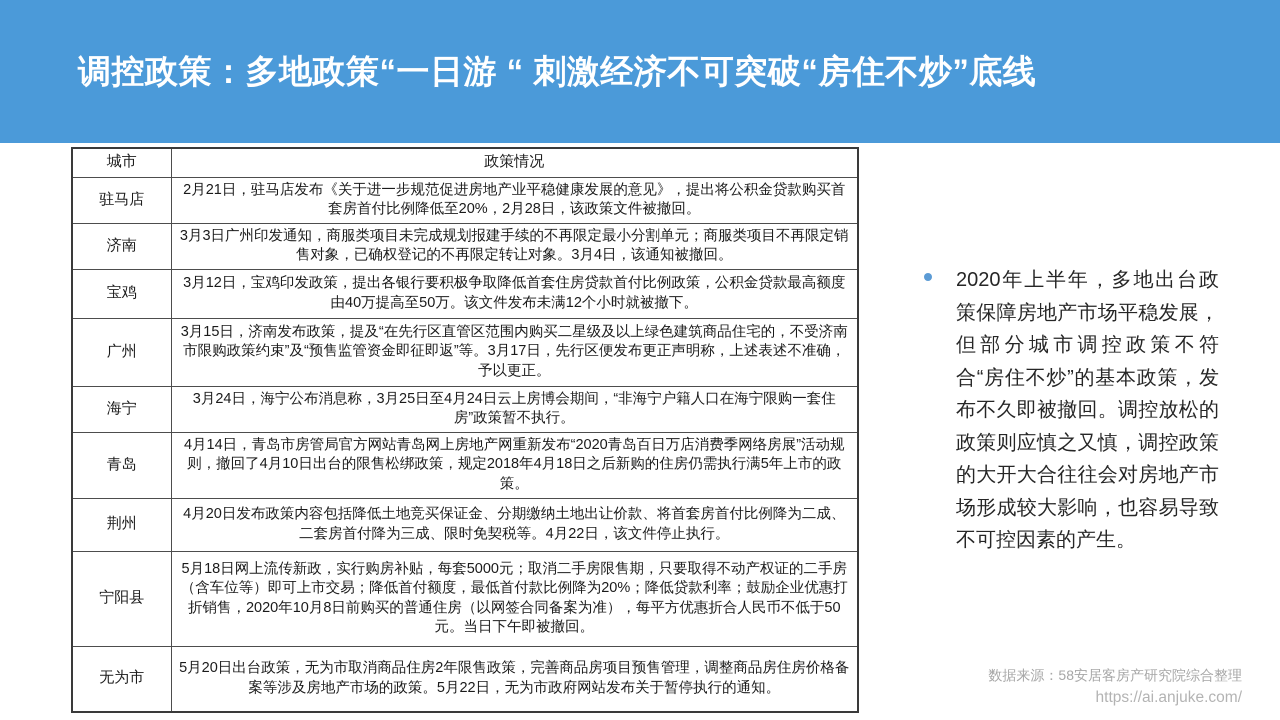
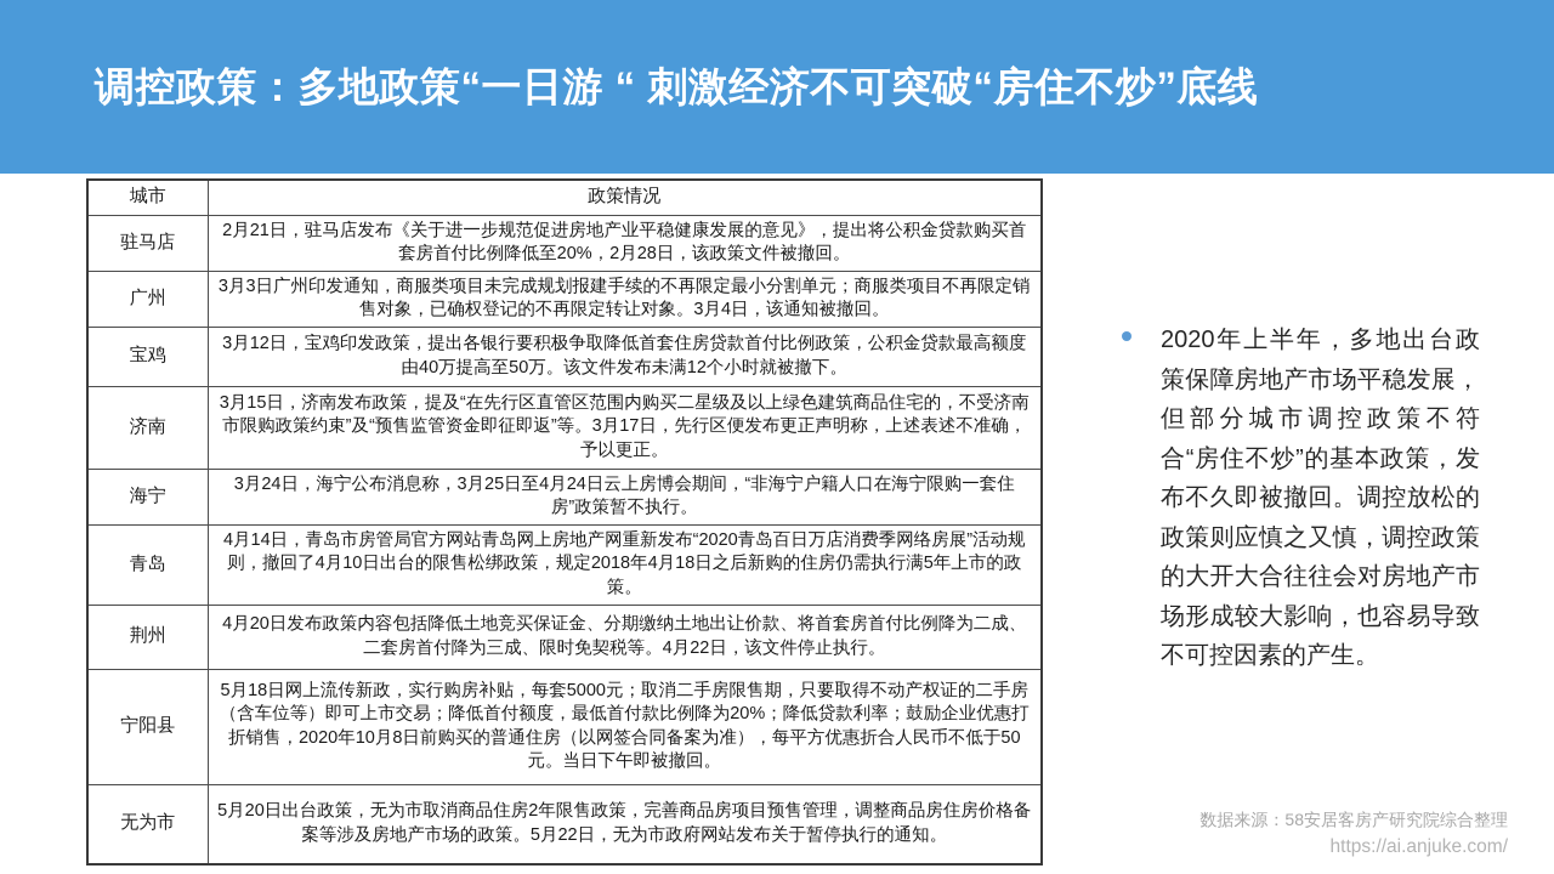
  调控政策：多地政策“一日游 “ 刺激经济不可突破“房住不炒”底线
  城市	政策情况
  驻马店	2月21日，驻马店发布《关于进一步规范促进房地产业平稳健康发展的意见》，提出将公积金贷款购买首套房首付比例降低至20%，2月28日，该政策文件被撤回。
- 济南	3月3日广州印发通知，商服类项目未完成规划报建手续的不再限定最小分割单元；商服类项目不再限定销售对象，已确权登记的不再限定转让对象。3月4日，该通知被撤回。
+ 广州	3月3日广州印发通知，商服类项目未完成规划报建手续的不再限定最小分割单元；商服类项目不再限定销售对象，已确权登记的不再限定转让对象。3月4日，该通知被撤回。
  宝鸡	3月12日，宝鸡印发政策，提出各银行要积极争取降低首套住房贷款首付比例政策，公积金贷款最高额度由40万提高至50万。该文件发布未满12个小时就被撤下。
- 广州	3月15日，济南发布政策，提及“在先行区直管区范围内购买二星级及以上绿色建筑商品住宅的，不受济南市限购政策约束”及“预售监管资金即征即返”等。3月17日，先行区便发布更正声明称，上述表述不准确，予以更正。
+ 济南	3月15日，济南发布政策，提及“在先行区直管区范围内购买二星级及以上绿色建筑商品住宅的，不受济南市限购政策约束”及“预售监管资金即征即返”等。3月17日，先行区便发布更正声明称，上述表述不准确，予以更正。
  海宁	3月24日，海宁公布消息称，3月25日至4月24日云上房博会期间，“非海宁户籍人口在海宁限购一套住房”政策暂不执行。
  青岛	4月14日，青岛市房管局官方网站青岛网上房地产网重新发布“2020青岛百日万店消费季网络房展”活动规则，撤回了4月10日出台的限售松绑政策，规定2018年4月18日之后新购的住房仍需执行满5年上市的政策。
  荆州	4月20日发布政策内容包括降低土地竞买保证金、分期缴纳土地出让价款、将首套房首付比例降为二成、二套房首付降为三成、限时免契税等。4月22日，该文件停止执行。
  宁阳县	5月18日网上流传新政，实行购房补贴，每套5000元；取消二手房限售期，只要取得不动产权证的二手房（含车位等）即可上市交易；降低首付额度，最低首付款比例降为20%；降低贷款利率；鼓励企业优惠打折销售，2020年10月8日前购买的普通住房（以网签合同备案为准），每平方优惠折合人民币不低于50元。当日下午即被撤回。
  无为市	5月20日出台政策，无为市取消商品住房2年限售政策，完善商品房项目预售管理，调整商品房住房价格备案等涉及房地产市场的政策。5月22日，无为市政府网站发布关于暂停执行的通知。
  2020年上半年，多地出台政策保障房地产市场平稳发展，但部分城市调控政策不符合“房住不炒”的基本政策，发布不久即被撤回。调控放松的政策则应慎之又慎，调控政策的大开大合往往会对房地产市场形成较大影响，也容易导致不可控因素的产生。
  数据来源：58安居客房产研究院综合整理
  https://ai.anjuke.com/
